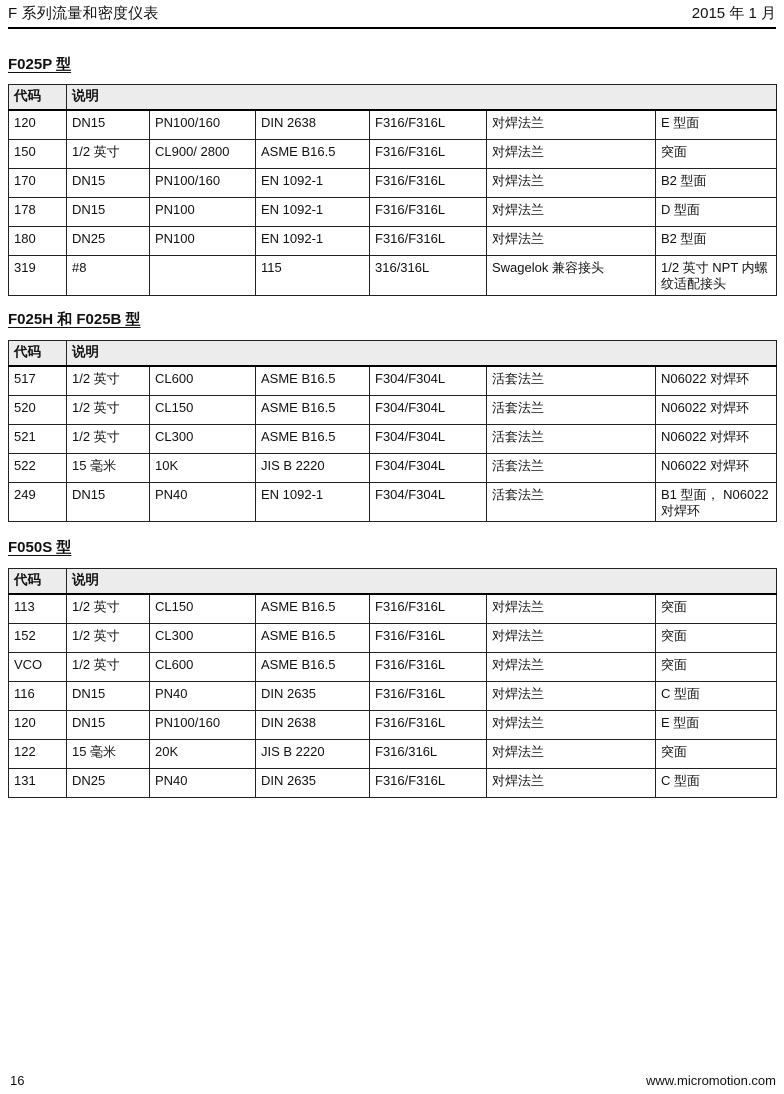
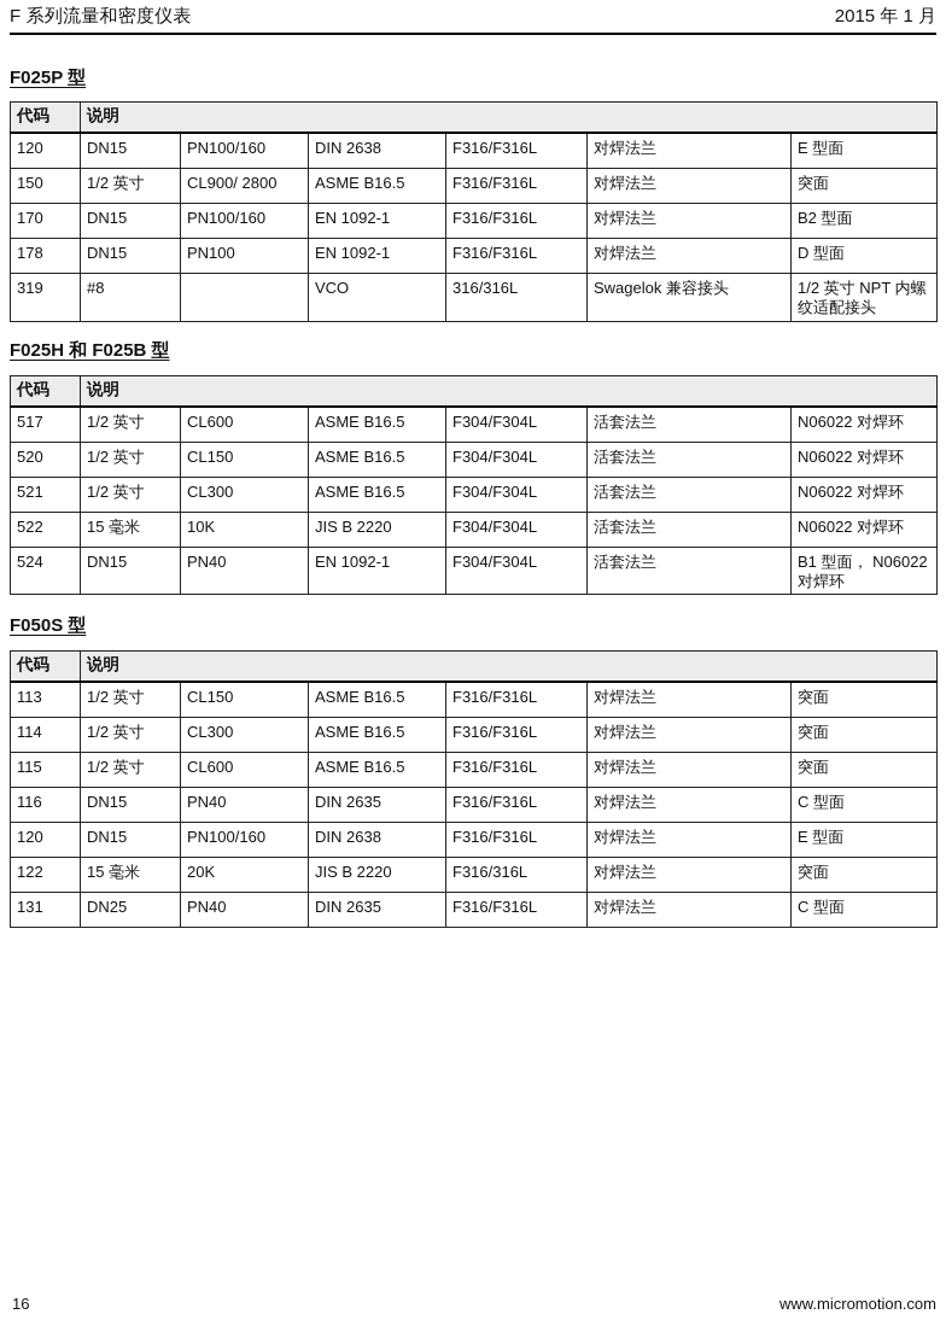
  F 系列流量和密度仪表
  2015 年 1 月
  F025P 型
  代码	说明
  120	DN15	PN100/160	DIN 2638	F316/F316L	对焊法兰	E 型面
  150	1/2 英寸	CL900/ 2800	ASME B16.5	F316/F316L	对焊法兰	突面
  170	DN15	PN100/160	EN 1092-1	F316/F316L	对焊法兰	B2 型面
  178	DN15	PN100	EN 1092-1	F316/F316L	对焊法兰	D 型面
- 180	DN25	PN100	EN 1092-1	F316/F316L	对焊法兰	B2 型面
- 319	#8		115	316/316L	Swagelok 兼容接头	1/2 英寸 NPT 内螺纹适配接头
+ 319	#8		VCO	316/316L	Swagelok 兼容接头	1/2 英寸 NPT 内螺纹适配接头
  F025H 和 F025B 型
  代码	说明
  517	1/2 英寸	CL600	ASME B16.5	F304/F304L	活套法兰	N06022 对焊环
  520	1/2 英寸	CL150	ASME B16.5	F304/F304L	活套法兰	N06022 对焊环
  521	1/2 英寸	CL300	ASME B16.5	F304/F304L	活套法兰	N06022 对焊环
  522	15 毫米	10K	JIS B 2220	F304/F304L	活套法兰	N06022 对焊环
- 249	DN15	PN40	EN 1092-1	F304/F304L	活套法兰	B1 型面， N06022 对焊环
+ 524	DN15	PN40	EN 1092-1	F304/F304L	活套法兰	B1 型面， N06022 对焊环
  F050S 型
  代码	说明
  113	1/2 英寸	CL150	ASME B16.5	F316/F316L	对焊法兰	突面
- 152	1/2 英寸	CL300	ASME B16.5	F316/F316L	对焊法兰	突面
+ 114	1/2 英寸	CL300	ASME B16.5	F316/F316L	对焊法兰	突面
- VCO	1/2 英寸	CL600	ASME B16.5	F316/F316L	对焊法兰	突面
+ 115	1/2 英寸	CL600	ASME B16.5	F316/F316L	对焊法兰	突面
  116	DN15	PN40	DIN 2635	F316/F316L	对焊法兰	C 型面
  120	DN15	PN100/160	DIN 2638	F316/F316L	对焊法兰	E 型面
  122	15 毫米	20K	JIS B 2220	F316/316L	对焊法兰	突面
  131	DN25	PN40	DIN 2635	F316/F316L	对焊法兰	C 型面
  16
  www.micromotion.com
